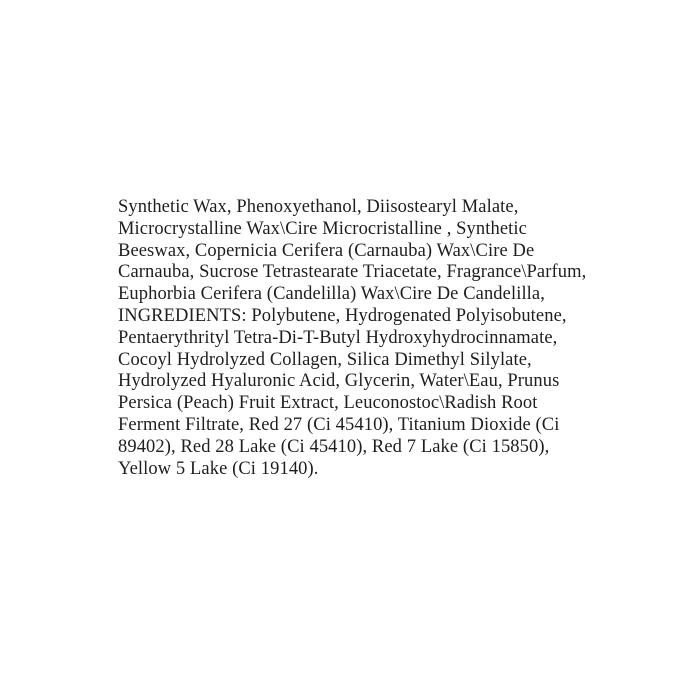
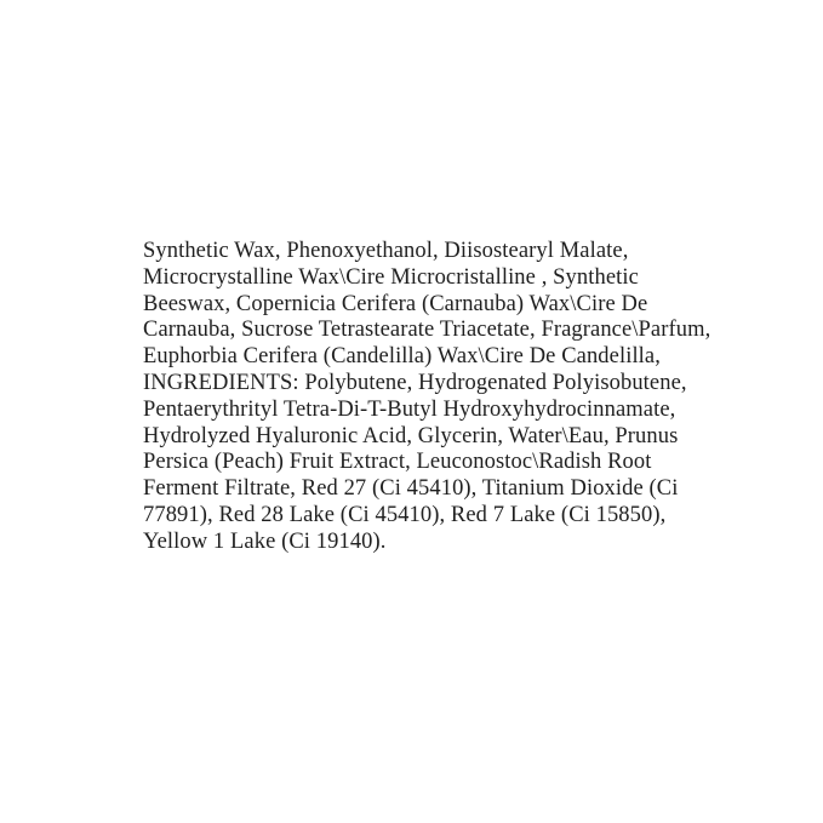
  Synthetic Wax, Phenoxyethanol, Diisostearyl Malate,
  Microcrystalline Wax\Cire Microcristalline , Synthetic
  Beeswax, Copernicia Cerifera (Carnauba) Wax\Cire De
  Carnauba, Sucrose Tetrastearate Triacetate, Fragrance\Parfum,
  Euphorbia Cerifera (Candelilla) Wax\Cire De Candelilla,
  INGREDIENTS: Polybutene, Hydrogenated Polyisobutene,
  Pentaerythrityl Tetra-Di-T-Butyl Hydroxyhydrocinnamate,
- Cocoyl Hydrolyzed Collagen, Silica Dimethyl Silylate,
  Hydrolyzed Hyaluronic Acid, Glycerin, Water\Eau, Prunus
  Persica (Peach) Fruit Extract, Leuconostoc\Radish Root
  Ferment Filtrate, Red 27 (Ci 45410), Titanium Dioxide (Ci
- 89402), Red 28 Lake (Ci 45410), Red 7 Lake (Ci 15850),
+ 77891), Red 28 Lake (Ci 45410), Red 7 Lake (Ci 15850),
- Yellow 5 Lake (Ci 19140).
+ Yellow 1 Lake (Ci 19140).
